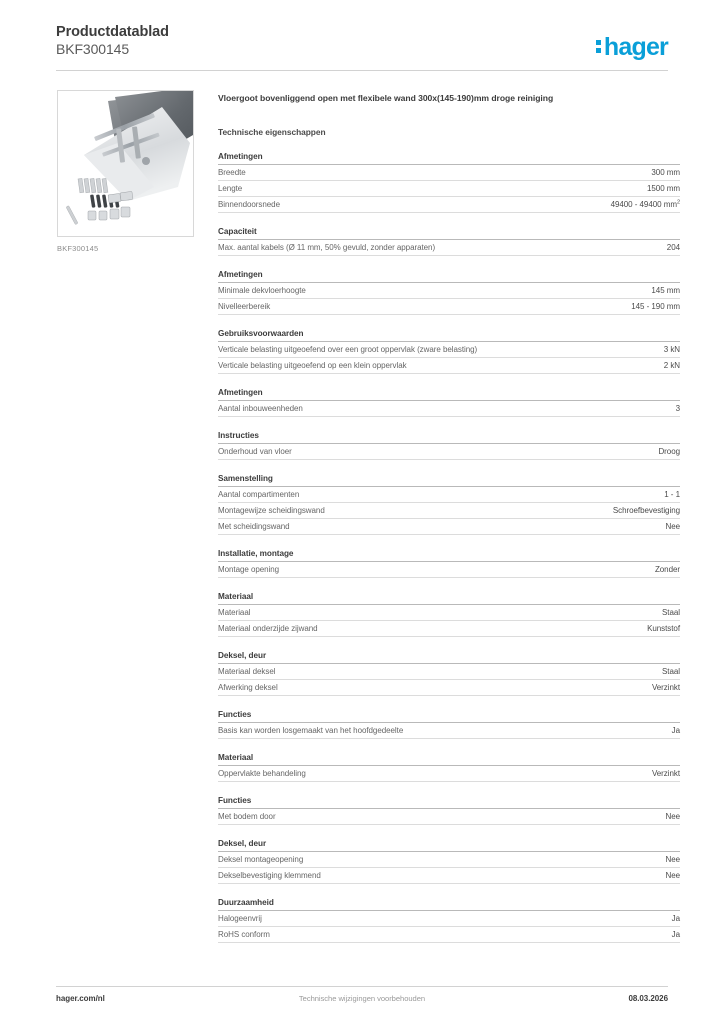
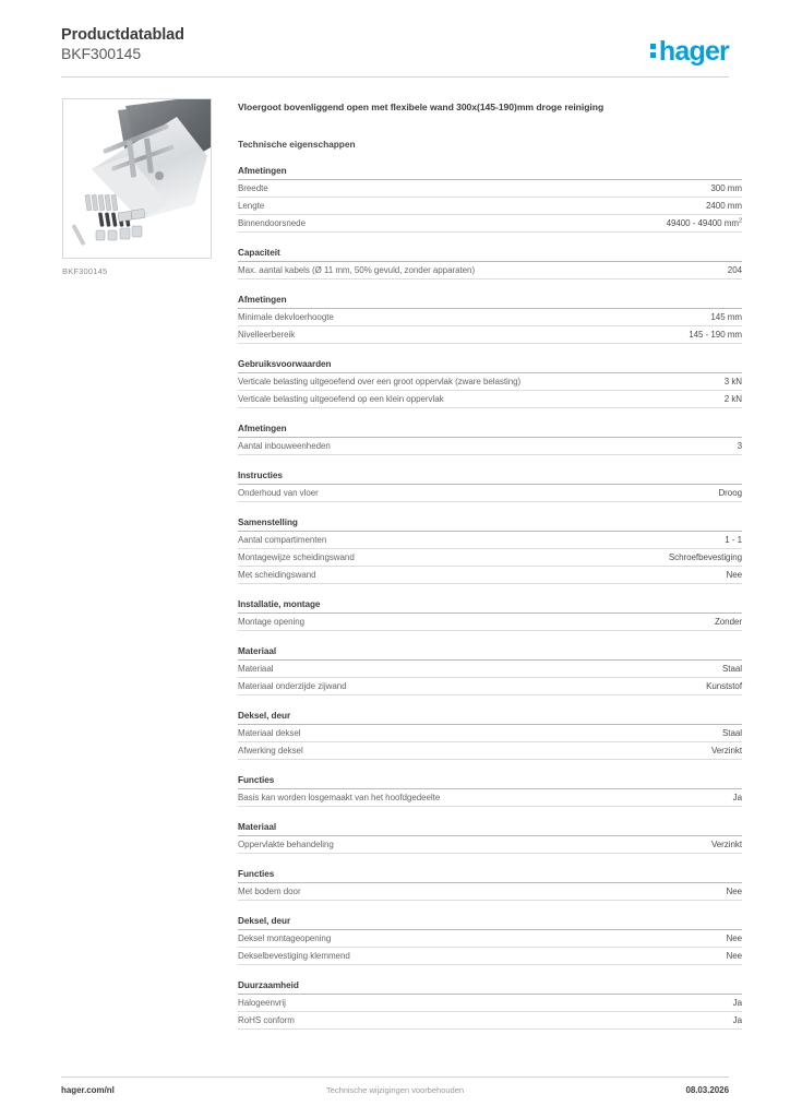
  Productdatablad
  BKF300145
  hager
  BKF300145
  Vloergoot bovenliggend open met flexibele wand 300x(145-190)mm droge reiniging
  Technische eigenschappen
  Afmetingen
  Breedte
  300 mm
  Lengte
- 1500 mm
+ 2400 mm
  Binnendoorsnede
  49400 - 49400 mm
  Capaciteit
  Max. aantal kabels (Ø 11 mm, 50% gevuld, zonder apparaten)
  204
  Afmetingen
  Minimale dekvloerhoogte
  145 mm
  Nivelleerbereik
  145 - 190 mm
  Gebruiksvoorwaarden
  Verticale belasting uitgeoefend over een groot oppervlak (zware belasting)
  3 kN
  Verticale belasting uitgeoefend op een klein oppervlak
  2 kN
  Afmetingen
  Aantal inbouweenheden
  3
  Instructies
  Onderhoud van vloer
  Droog
  Samenstelling
  Aantal compartimenten
  1 - 1
  Montagewijze scheidingswand
  Schroefbevestiging
  Met scheidingswand
  Nee
  Installatie, montage
  Montage opening
  Zonder
  Materiaal
  Materiaal
  Staal
  Materiaal onderzijde zijwand
  Kunststof
  Deksel, deur
  Materiaal deksel
  Staal
  Afwerking deksel
  Verzinkt
  Functies
  Basis kan worden losgemaakt van het hoofdgedeelte
  Ja
  Materiaal
  Oppervlakte behandeling
  Verzinkt
  Functies
  Met bodem door
  Nee
  Deksel, deur
  Deksel montageopening
  Nee
  Dekselbevestiging klemmend
  Nee
  Duurzaamheid
  Halogeenvrij
  Ja
  RoHS conform
  Ja
  hager.com/nl
  Technische wijzigingen voorbehouden
  08.03.2026
